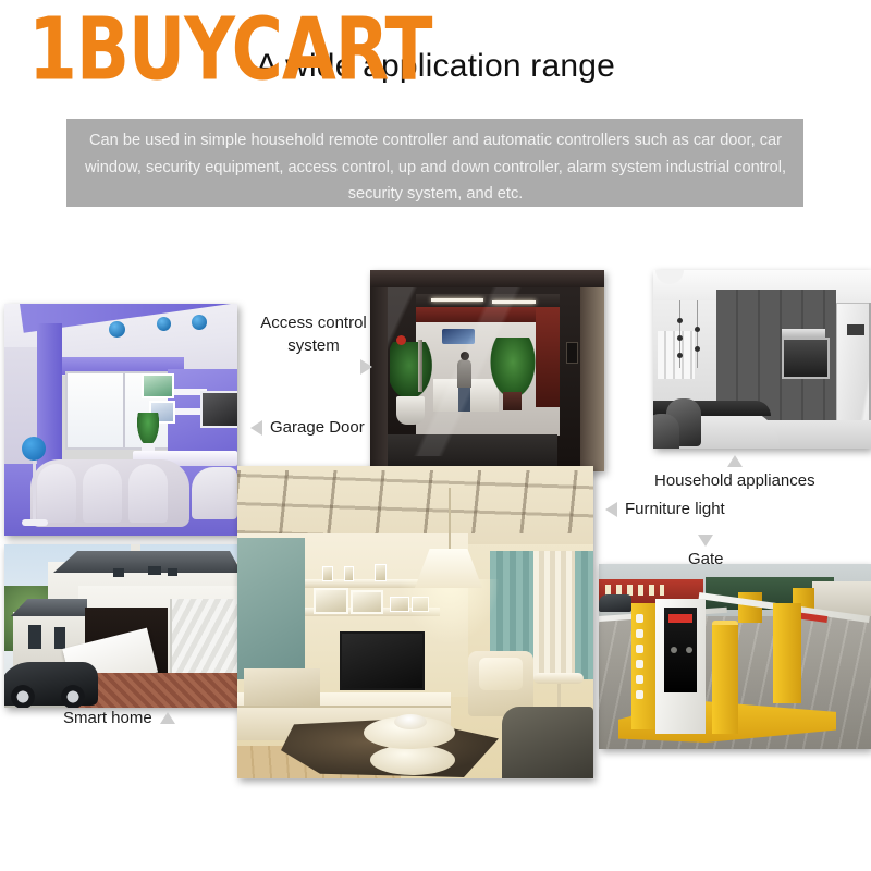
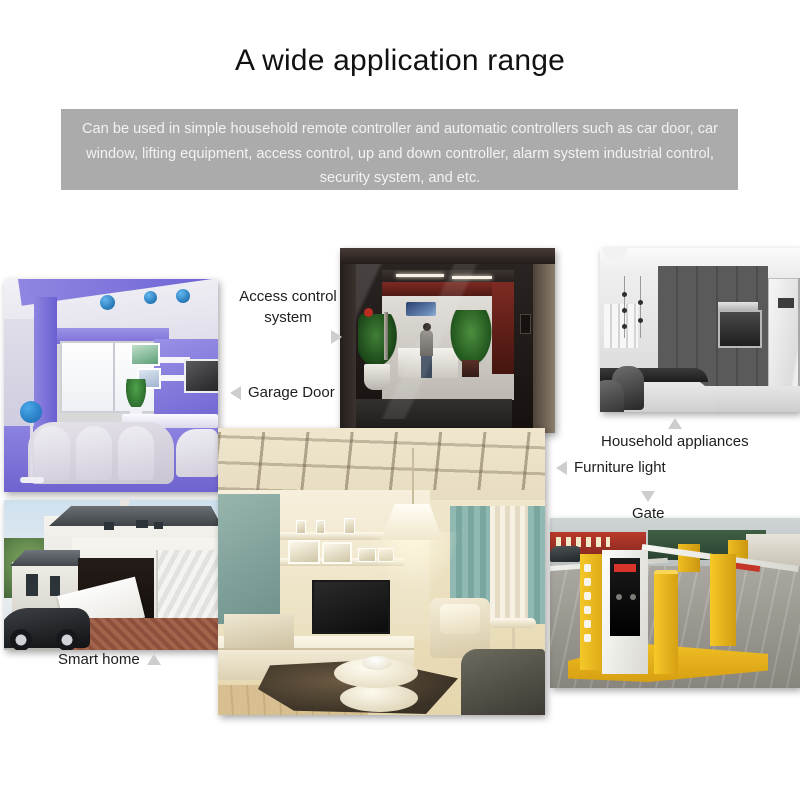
  A wide application range
- 1BUYCART
- Can be used in simple household remote controller and automatic controllers such as car door, car window, security equipment, access control, up and down controller, alarm system industrial control, security system, and etc.
+ Can be used in simple household remote controller and automatic controllers such as car door, car window, lifting equipment, access control, up and down controller, alarm system industrial control, security system, and etc.
  Access control
  system
  Garage Door
  Household appliances
  Furniture light
  Gate
  Smart home
